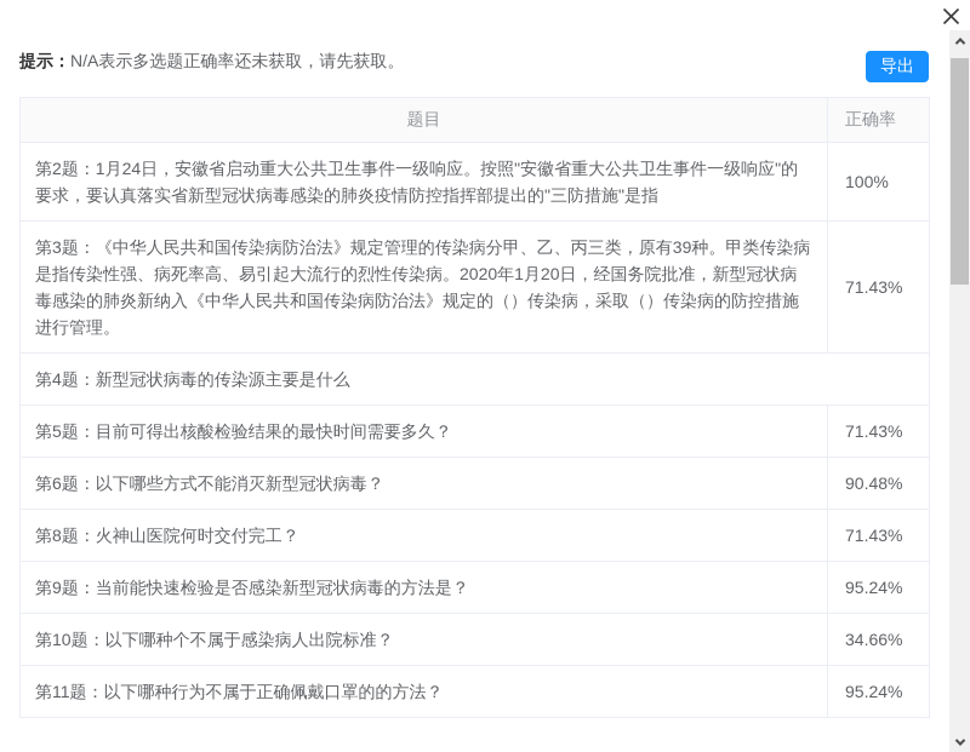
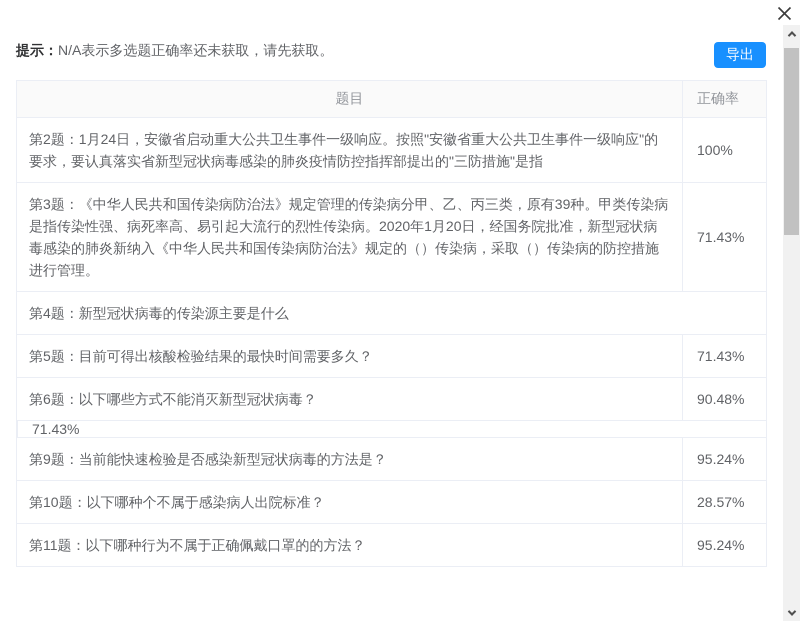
  提示：N/A表示多选题正确率还未获取，请先获取。
  导出
  题目
  正确率
  第2题：1月24日，安徽省启动重大公共卫生事件一级响应。按照"安徽省重大公共卫生事件一级响应"的要求，要认真落实省新型冠状病毒感染的肺炎疫情防控指挥部提出的"三防措施"是指
  100%
  第3题：《中华人民共和国传染病防治法》规定管理的传染病分甲、乙、丙三类，原有39种。甲类传染病是指传染性强、病死率高、易引起大流行的烈性传染病。2020年1月20日，经国务院批准，新型冠状病毒感染的肺炎新纳入《中华人民共和国传染病防治法》规定的（）传染病，采取（）传染病的防控措施进行管理。
  71.43%
  第4题：新型冠状病毒的传染源主要是什么
  第5题：目前可得出核酸检验结果的最快时间需要多久？
  71.43%
  第6题：以下哪些方式不能消灭新型冠状病毒？
  90.48%
- 第8题：火神山医院何时交付完工？
  71.43%
  第9题：当前能快速检验是否感染新型冠状病毒的方法是？
  95.24%
  第10题：以下哪种个不属于感染病人出院标准？
- 34.66%
+ 28.57%
  第11题：以下哪种行为不属于正确佩戴口罩的的方法？
  95.24%
